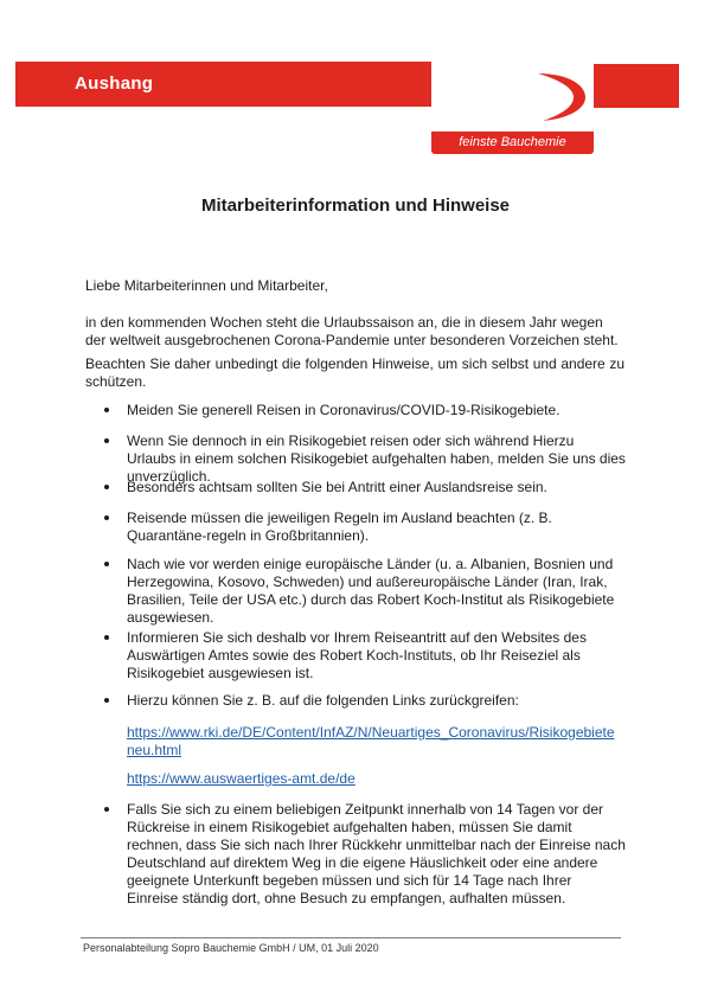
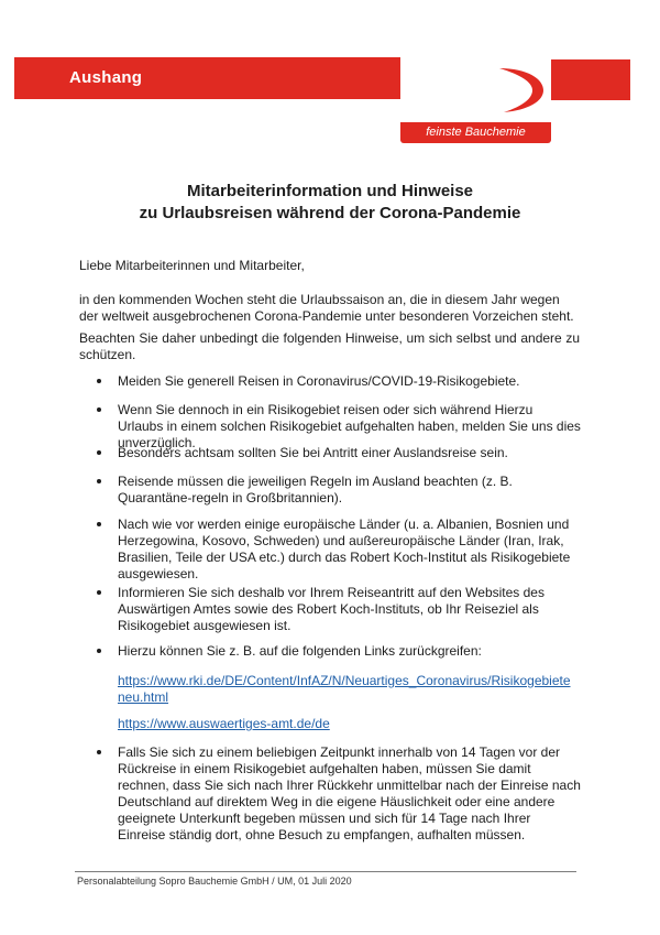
  Aushang
  feinste Bauchemie
  Mitarbeiterinformation und Hinweise
+ zu Urlaubsreisen während der Corona-Pandemie
  Liebe Mitarbeiterinnen und Mitarbeiter,
  in den kommenden Wochen steht die Urlaubssaison an, die in diesem Jahr wegen der weltweit ausgebrochenen Corona-Pandemie unter besonderen Vorzeichen steht.
  Beachten Sie daher unbedingt die folgenden Hinweise, um sich selbst und andere zu schützen.
  Meiden Sie generell Reisen in Coronavirus/COVID-19-Risikogebiete.
  Wenn Sie dennoch in ein Risikogebiet reisen oder sich während Hierzu Urlaubs in einem solchen Risikogebiet aufgehalten haben, melden Sie uns dies unverzüglich.
  Besonders achtsam sollten Sie bei Antritt einer Auslandsreise sein.
  Reisende müssen die jeweiligen Regeln im Ausland beachten (z. B. Quarantäne-regeln in Großbritannien).
  Nach wie vor werden einige europäische Länder (u. a. Albanien, Bosnien und Herzegowina, Kosovo, Schweden) und außereuropäische Länder (Iran, Irak, Brasilien, Teile der USA etc.) durch das Robert Koch-Institut als Risikogebiete ausgewiesen.
  Informieren Sie sich deshalb vor Ihrem Reiseantritt auf den Websites des Auswärtigen Amtes sowie des Robert Koch-Instituts, ob Ihr Reiseziel als Risikogebiet ausgewiesen ist.
  Hierzu können Sie z. B. auf die folgenden Links zurückgreifen:
  https://www.rki.de/DE/Content/InfAZ/N/Neuartiges_Coronavirus/Risikogebiete
  neu.html
  https://www.auswaertiges-amt.de/de
  Falls Sie sich zu einem beliebigen Zeitpunkt innerhalb von 14 Tagen vor der Rückreise in einem Risikogebiet aufgehalten haben, müssen Sie damit rechnen, dass Sie sich nach Ihrer Rückkehr unmittelbar nach der Einreise nach Deutschland auf direktem Weg in die eigene Häuslichkeit oder eine andere geeignete Unterkunft begeben müssen und sich für 14 Tage nach Ihrer Einreise ständig dort, ohne Besuch zu empfangen, aufhalten müssen.
  Personalabteilung Sopro Bauchemie GmbH / UM, 01 Juli 2020
